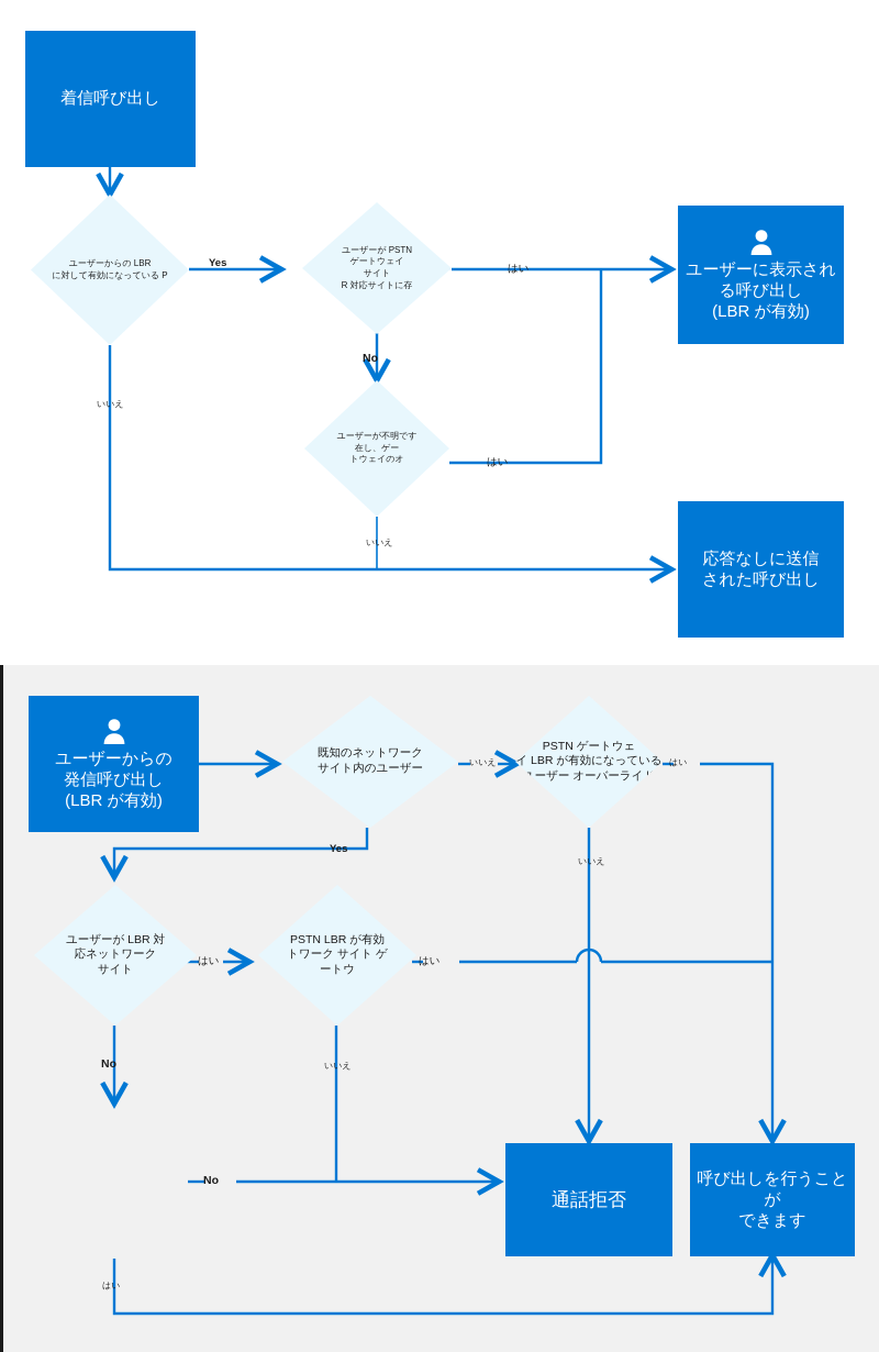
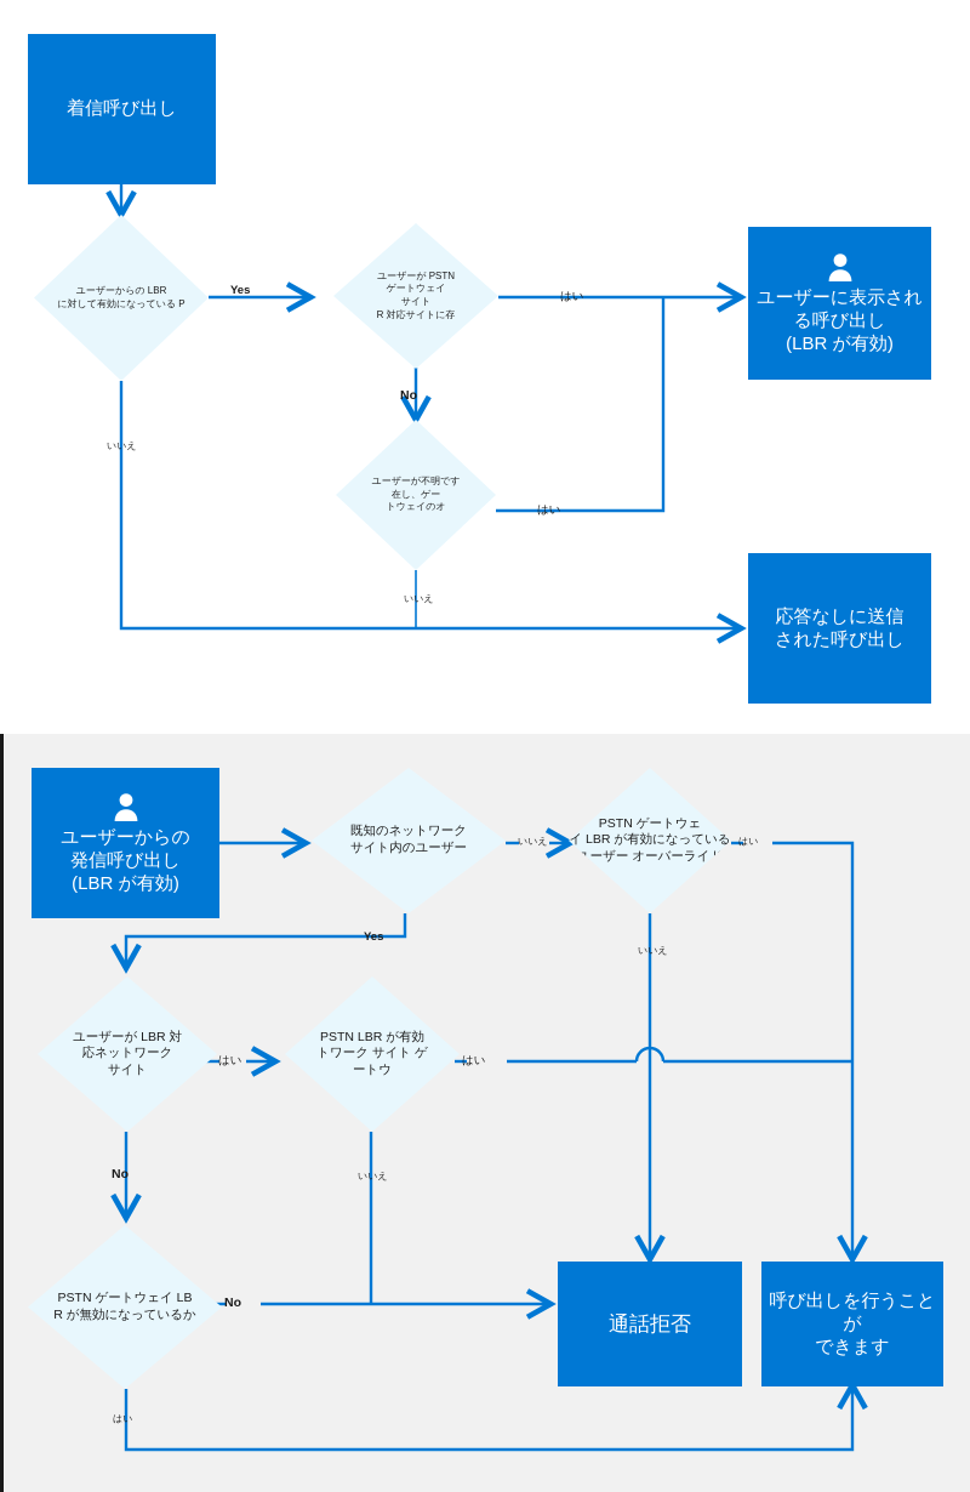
  着信呼び出し
  ユーザーからの LBR
  に対して有効になっている P
  ユーザーが PSTN
  ゲートウェイ
  サイト
  R 対応サイトに存
  ユーザーが不明です
  在し、ゲー
  トウェイのオ
  ユーザーに表示され
  る呼び出し
  (LBR が有効)
  応答なしに送信
  された呼び出し
  Yes
  いいえ
  はい
  No
  はい
  いいえ
  ユーザーからの
  発信呼び出し
  (LBR が有効)
  既知のネットワーク
  サイト内のユーザー
  PSTN ゲートウェ
  イ LBR が有効になっている
  ーザー オーバーライ
  ユーザーが LBR 対
  応ネットワーク
  サイト
  PSTN LBR が有効
  トワーク サイト ゲ
  ートウ
+ PSTN ゲートウェイ LB
+ R が無効になっているか
  通話拒否
  呼び出しを行うことが
  できます
  いいえ
  Yes
  はい
  いいえ
  はい
  はい
  No
  いいえ
  No
  はい
